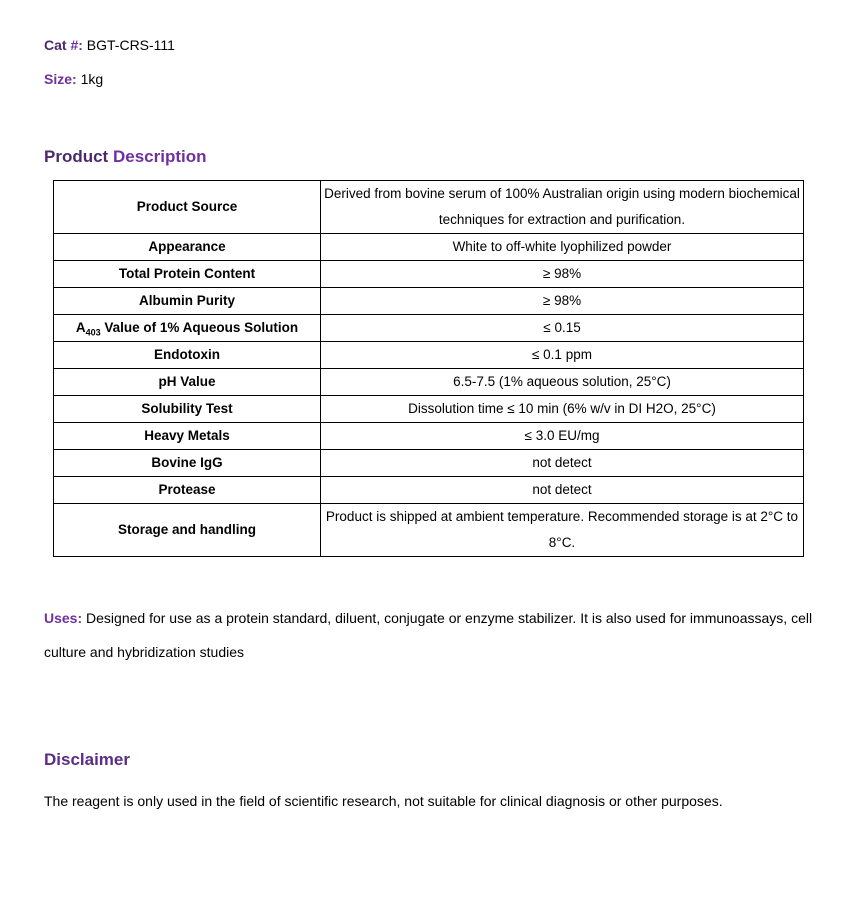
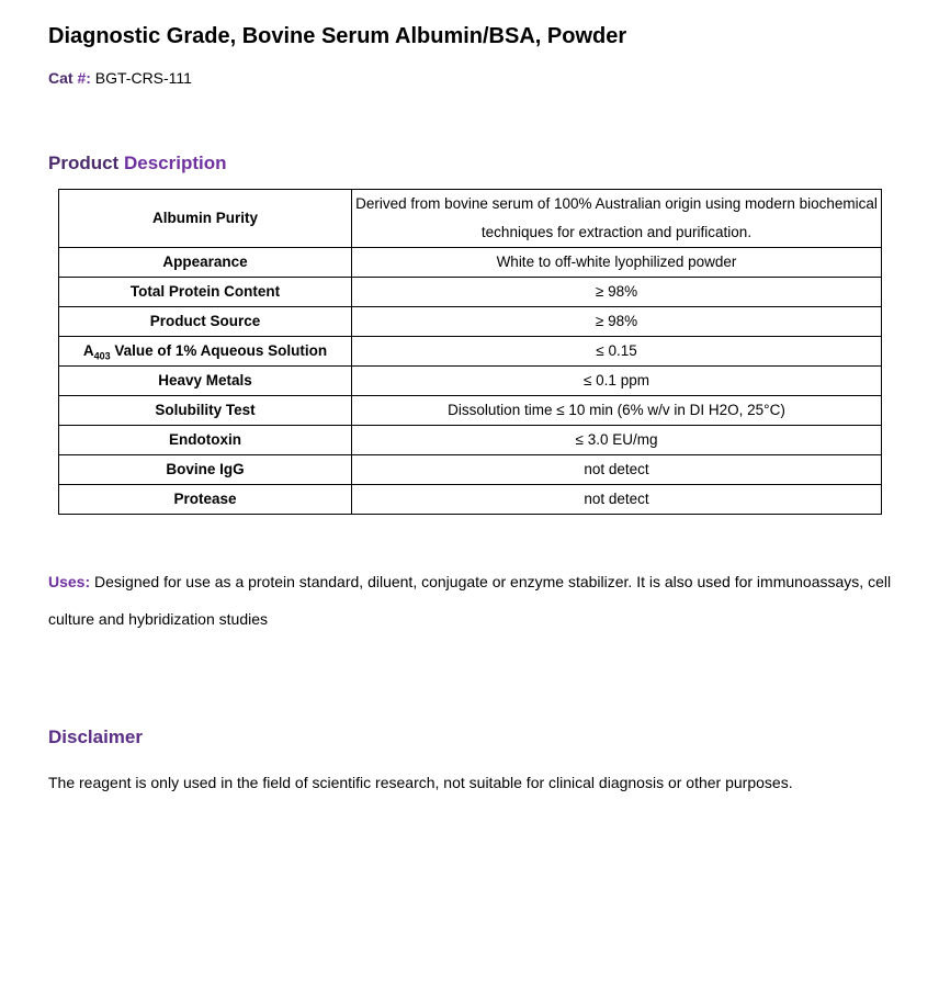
+ Diagnostic Grade, Bovine Serum Albumin/BSA, Powder
  Cat #: BGT-CRS-111
- Size: 1kg
  Product Description
- Product Source	Derived from bovine serum of 100% Australian origin using modern biochemical techniques for extraction and purification.
+ Albumin Purity	Derived from bovine serum of 100% Australian origin using modern biochemical techniques for extraction and purification.
  Appearance	White to off-white lyophilized powder
  Total Protein Content	≥ 98%
- Albumin Purity	≥ 98%
+ Product Source	≥ 98%
  A403 Value of 1% Aqueous Solution	≤ 0.15
- Endotoxin	≤ 0.1 ppm
+ Heavy Metals	≤ 0.1 ppm
- pH Value	6.5-7.5 (1% aqueous solution, 25°C)
  Solubility Test	Dissolution time ≤ 10 min (6% w/v in DI H2O, 25°C)
- Heavy Metals	≤ 3.0 EU/mg
+ Endotoxin	≤ 3.0 EU/mg
  Bovine IgG	not detect
  Protease	not detect
- Storage and handling	Product is shipped at ambient temperature. Recommended storage is at 2°C to 8°C.
  Uses: Designed for use as a protein standard, diluent, conjugate or enzyme stabilizer. It is also used for immunoassays, cell culture and hybridization studies
  Disclaimer
  The reagent is only used in the field of scientific research, not suitable for clinical diagnosis or other purposes.
